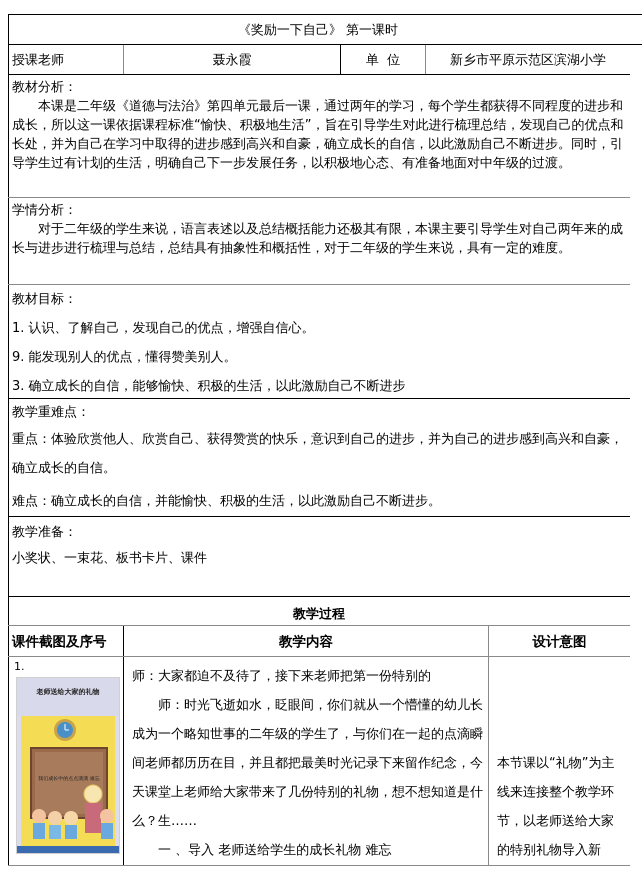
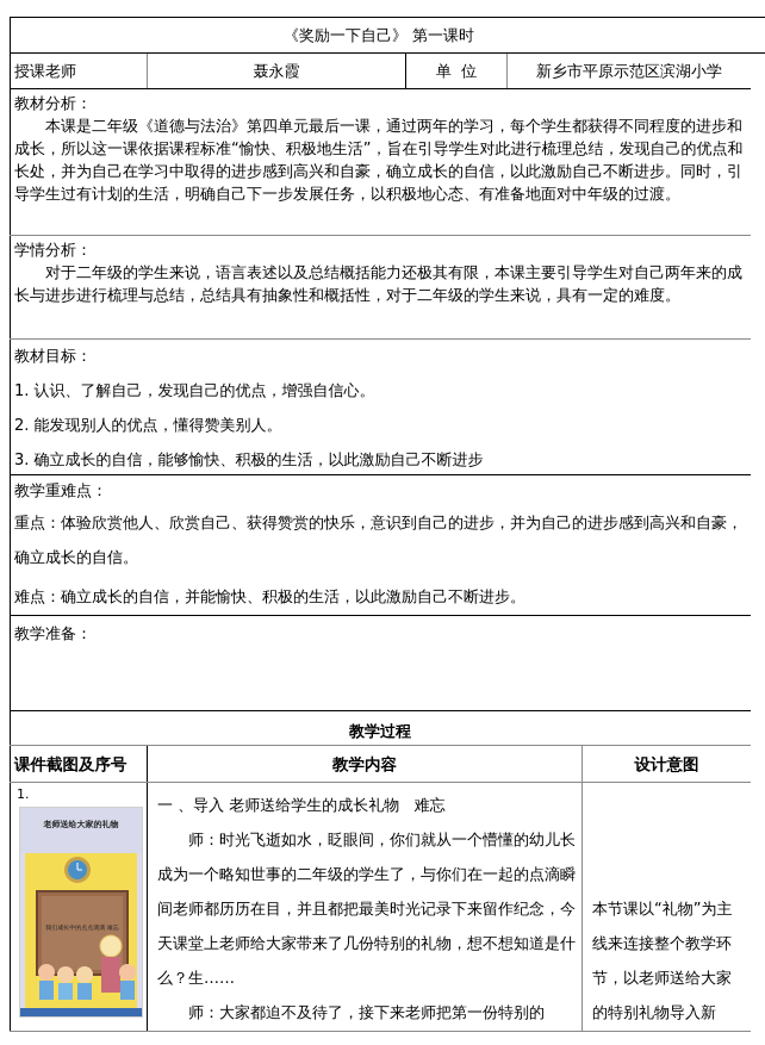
  《奖励一下自己》 第一课时
  授课老师
  聂永霞
  单 位
  新乡市平原示范区滨湖小学
  教材分析：
  本课是二年级《道德与法治》第四单元最后一课，通过两年的学习，每个学生都获得不同程度的进步和成长，所以这一课依据课程标准“愉快、积极地生活”，旨在引导学生对此进行梳理总结，发现自己的优点和长处，并为自己在学习中取得的进步感到高兴和自豪，确立成长的自信，以此激励自己不断进步。同时，引导学生过有计划的生活，明确自己下一步发展任务，以积极地心态、有准备地面对中年级的过渡。
  学情分析：
  对于二年级的学生来说，语言表述以及总结概括能力还极其有限，本课主要引导学生对自己两年来的成长与进步进行梳理与总结，总结具有抽象性和概括性，对于二年级的学生来说，具有一定的难度。
  教材目标：
  1. 认识、了解自己，发现自己的优点，增强自信心。
- 9. 能发现别人的优点，懂得赞美别人。
+ 2. 能发现别人的优点，懂得赞美别人。
  3. 确立成长的自信，能够愉快、积极的生活，以此激励自己不断进步
  教学重难点：
  重点：体验欣赏他人、欣赏自己、获得赞赏的快乐，意识到自己的进步，并为自己的进步感到高兴和自豪，确立成长的自信。
  难点：确立成长的自信，并能愉快、积极的生活，以此激励自己不断进步。
  教学准备：
- 小奖状、一束花、板书卡片、课件
  教学过程
  课件截图及序号
  教学内容
  设计意图
  1.
  老师送给大家的礼物
- 师：大家都迫不及待了，接下来老师把第一份特别的
+ 一 、导入 老师送给学生的成长礼物 难忘
  师：时光飞逝如水，眨眼间，你们就从一个懵懂的幼儿长成为一个略知世事的二年级的学生了，与你们在一起的点滴瞬间老师都历历在目，并且都把最美时光记录下来留作纪念，今天课堂上老师给大家带来了几份特别的礼物，想不想知道是什么？生……
- 一 、导入 老师送给学生的成长礼物 难忘
+ 师：大家都迫不及待了，接下来老师把第一份特别的
  本节课以“礼物”为主线来连接整个教学环节，以老师送给大家的特别礼物导入新
